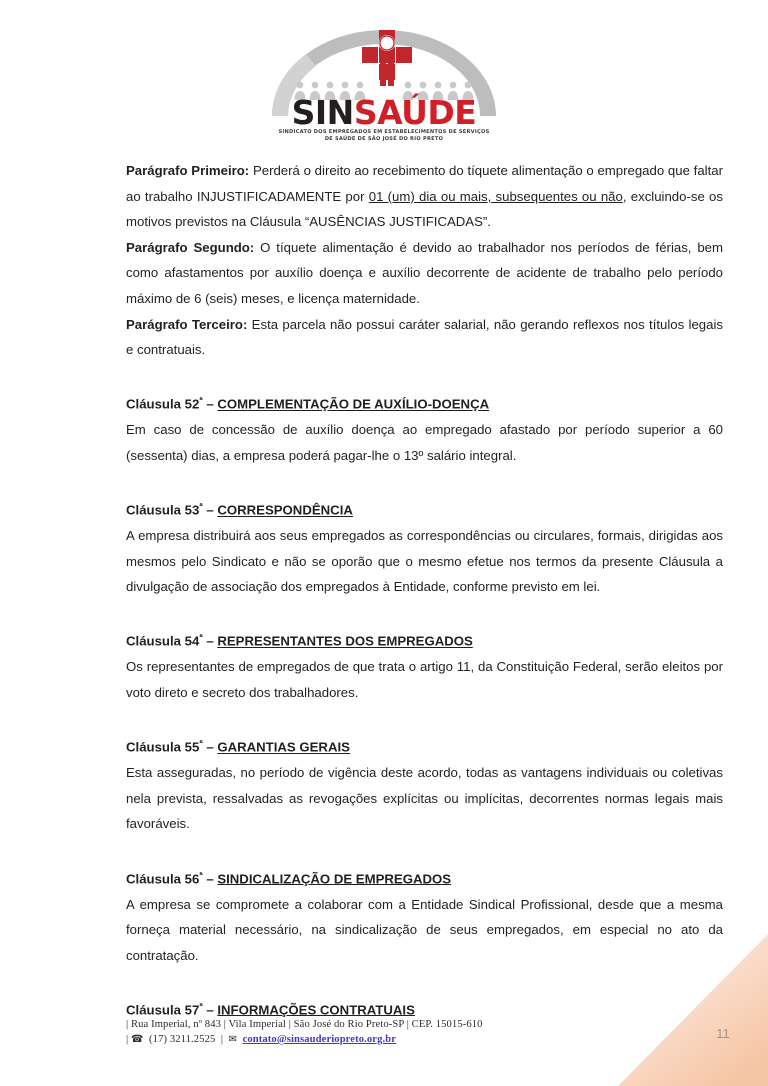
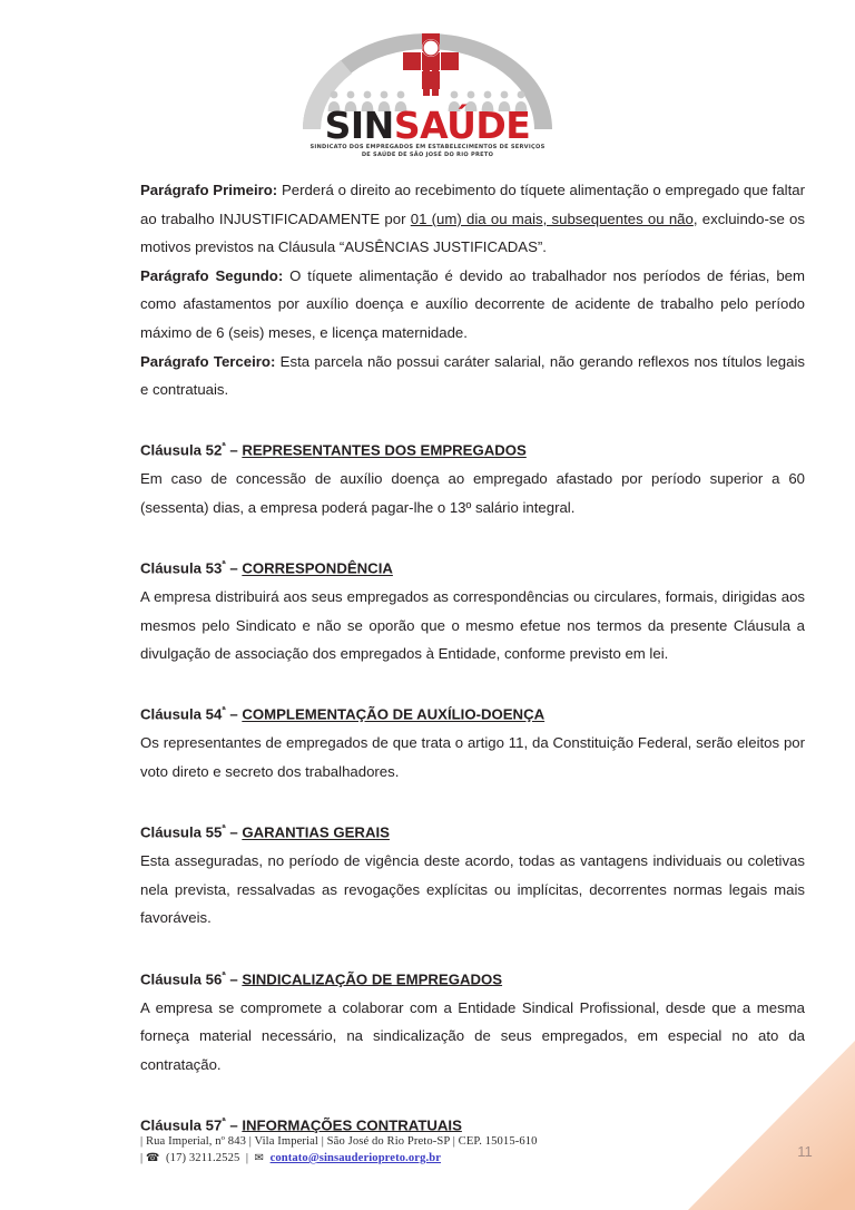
  SINSAÚDE
  Parágrafo Primeiro: Perderá o direito ao recebimento do tíquete alimentação o empregado que faltar ao trabalho INJUSTIFICADAMENTE por 01 (um) dia ou mais, subsequentes ou não, excluindo-se os motivos previstos na Cláusula “AUSÊNCIAS JUSTIFICADAS”.
  Parágrafo Segundo: O tíquete alimentação é devido ao trabalhador nos períodos de férias, bem como afastamentos por auxílio doença e auxílio decorrente de acidente de trabalho pelo período máximo de 6 (seis) meses, e licença maternidade.
  Parágrafo Terceiro: Esta parcela não possui caráter salarial, não gerando reflexos nos títulos legais e contratuais.
- Cláusula 52ª – COMPLEMENTAÇÃO DE AUXÍLIO-DOENÇA
+ Cláusula 52ª – REPRESENTANTES DOS EMPREGADOS
  Em caso de concessão de auxílio doença ao empregado afastado por período superior a 60 (sessenta) dias, a empresa poderá pagar-lhe o 13º salário integral.
  Cláusula 53ª – CORRESPONDÊNCIA
  A empresa distribuirá aos seus empregados as correspondências ou circulares, formais, dirigidas aos mesmos pelo Sindicato e não se oporão que o mesmo efetue nos termos da presente Cláusula a divulgação de associação dos empregados à Entidade, conforme previsto em lei.
- Cláusula 54ª – REPRESENTANTES DOS EMPREGADOS
+ Cláusula 54ª – COMPLEMENTAÇÃO DE AUXÍLIO-DOENÇA
  Os representantes de empregados de que trata o artigo 11, da Constituição Federal, serão eleitos por voto direto e secreto dos trabalhadores.
  Cláusula 55ª – GARANTIAS GERAIS
  Esta asseguradas, no período de vigência deste acordo, todas as vantagens individuais ou coletivas nela prevista, ressalvadas as revogações explícitas ou implícitas, decorrentes normas legais mais favoráveis.
  Cláusula 56ª – SINDICALIZAÇÃO DE EMPREGADOS
  A empresa se compromete a colaborar com a Entidade Sindical Profissional, desde que a mesma forneça material necessário, na sindicalização de seus empregados, em especial no ato da contratação.
  Cláusula 57ª – INFORMAÇÕES CONTRATUAIS
  11
  | Rua Imperial, nº 843 | Vila Imperial | São José do Rio Preto-SP | CEP. 15015-610
  | ☎ (17) 3211.2525 | ✉ contato@sinsauderiopreto.org.br
